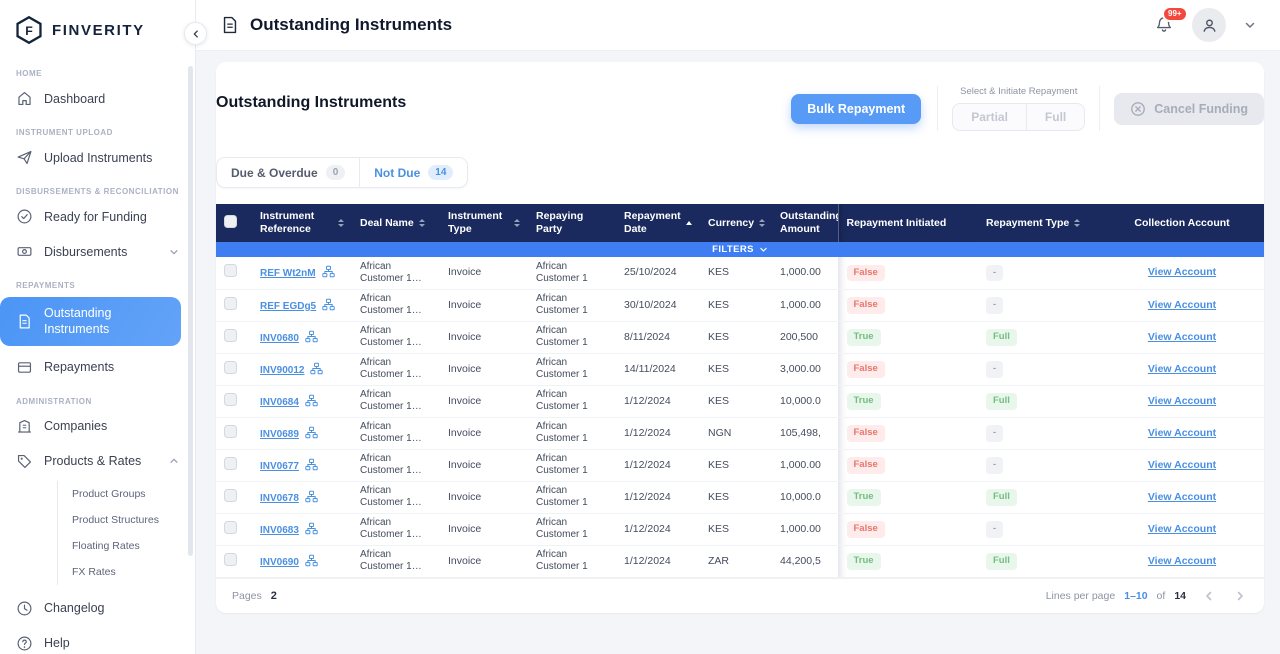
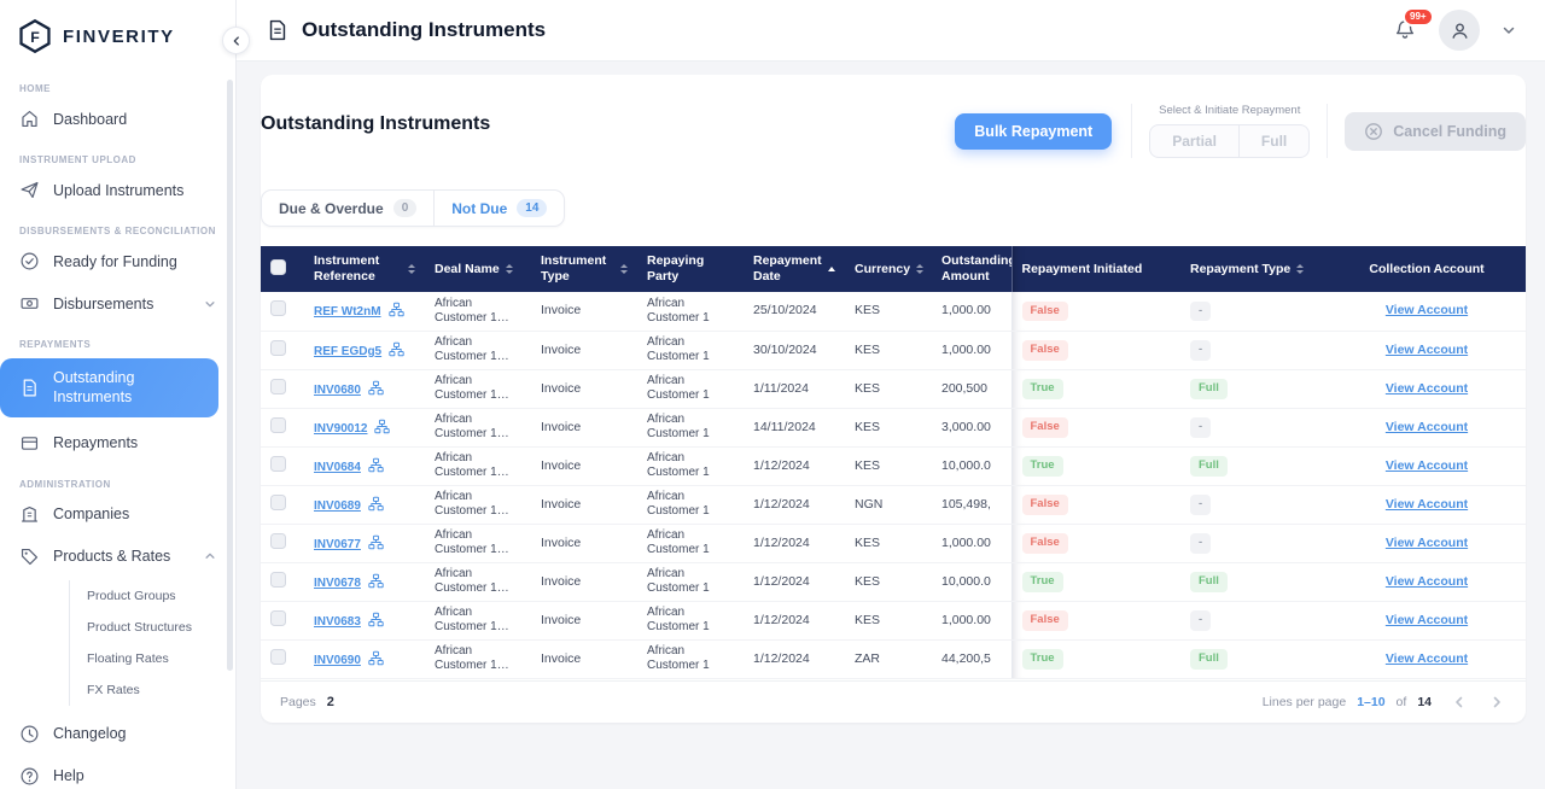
  F
  FINVERITY
  HOME
  Dashboard
  INSTRUMENT UPLOAD
  Upload Instruments
  DISBURSEMENTS & RECONCILIATION
  Ready for Funding
  Disbursements
  REPAYMENTS
  Outstanding Instruments
  Repayments
  ADMINISTRATION
  Companies
  Products & Rates
  Product Groups
  Product Structures
  Floating Rates
  FX Rates
  Changelog
  Help
  Outstanding Instruments
  99+
  Outstanding Instruments
  Bulk Repayment
  Select & Initiate Repayment
  Partial
  Full
  Cancel Funding
  Due & Overdue
  0
  Not Due
  14
  	Instrument Reference	Deal Name	Instrument Type	Repaying Party	Repayment Date	Currency	Outstandin Amount	Repayment Initiated	Repayment Type	Collection Account
- FILTERS
  	REF Wt2nM	African Customer 1	Invoice	African Customer 1	25/10/2024	KES	1,000.00	False	-	View Account
  	REF EGDg5	African Customer 1	Invoice	African Customer 1	30/10/2024	KES	1,000.00	False	-	View Account
- 	INV0680	African Customer 1	Invoice	African Customer 1	8/11/2024	KES	200,500	True	Full	View Account
+ 	INV0680	African Customer 1	Invoice	African Customer 1	1/11/2024	KES	200,500	True	Full	View Account
  	INV90012	African Customer 1	Invoice	African Customer 1	14/11/2024	KES	3,000.00	False	-	View Account
  	INV0684	African Customer 1	Invoice	African Customer 1	1/12/2024	KES	10,000.0	True	Full	View Account
  	INV0689	African Customer 1	Invoice	African Customer 1	1/12/2024	NGN	105,498,	False	-	View Account
  	INV0677	African Customer 1	Invoice	African Customer 1	1/12/2024	KES	1,000.00	False	-	View Account
  	INV0678	African Customer 1	Invoice	African Customer 1	1/12/2024	KES	10,000.0	True	Full	View Account
  	INV0683	African Customer 1	Invoice	African Customer 1	1/12/2024	KES	1,000.00	False	-	View Account
  	INV0690	African Customer 1	Invoice	African Customer 1	1/12/2024	ZAR	44,200,5	True	Full	View Account
  Pages
  2
  Lines per page
  1–10
  of
  14
